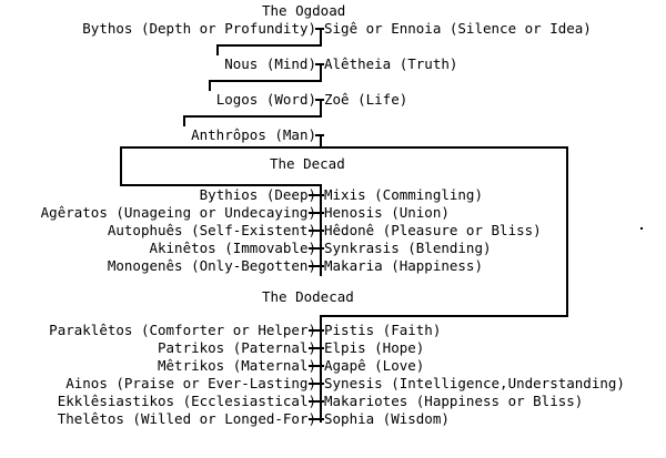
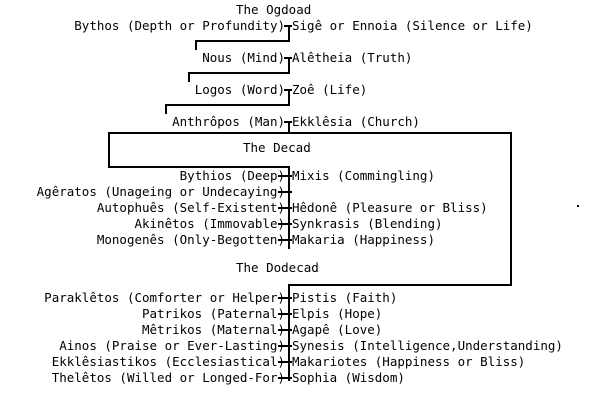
  The Ogdoad
  Bythos (Depth or Profundity)
- Sigê or Ennoia (Silence or Idea)
+ Sigê or Ennoia (Silence or Life)
  Nous (Mind)
  Alêtheia (Truth)
  Logos (Word)
  Zoê (Life)
  Anthrôpos (Man)
+ Ekklêsia (Church)
  The Decad
  Bythios (Deep
  Mixis (Commingling)
  Agêratos (Unageing or Undecaying
- Henosis (Union)
  Autophuês (Self-Existent
  Hêdonê (Pleasure or Bliss)
  Akinêtos (Immovable
  Synkrasis (Blending)
  Monogenês (Only-Begotten
  Makaria (Happiness)
  The Dodecad
  Paraklêtos (Comforter or Helper
  Pistis (Faith)
  Patrikos (Paternal
  Elpis (Hope)
  Mêtrikos (Maternal
  Agapê (Love)
  Ainos (Praise or Ever-Lasting
  Synesis (Intelligence,Understanding)
  Ekklêsiastikos (Ecclesiastical
  Makariotes (Happiness or Bliss)
  Thelêtos (Willed or Longed-For
  Sophia (Wisdom)
